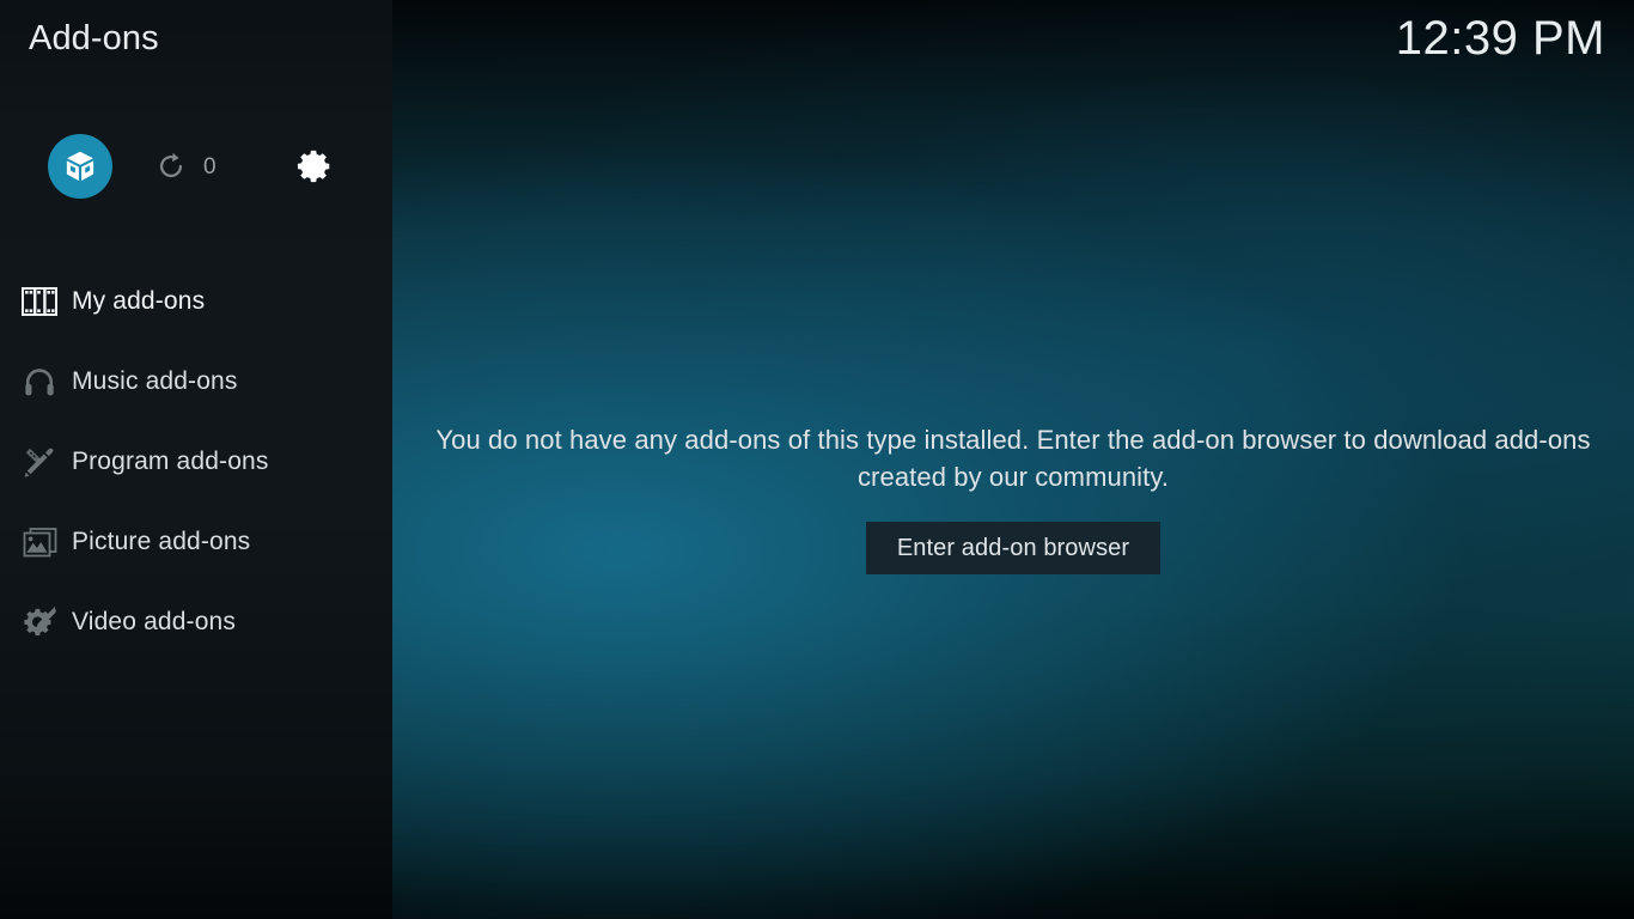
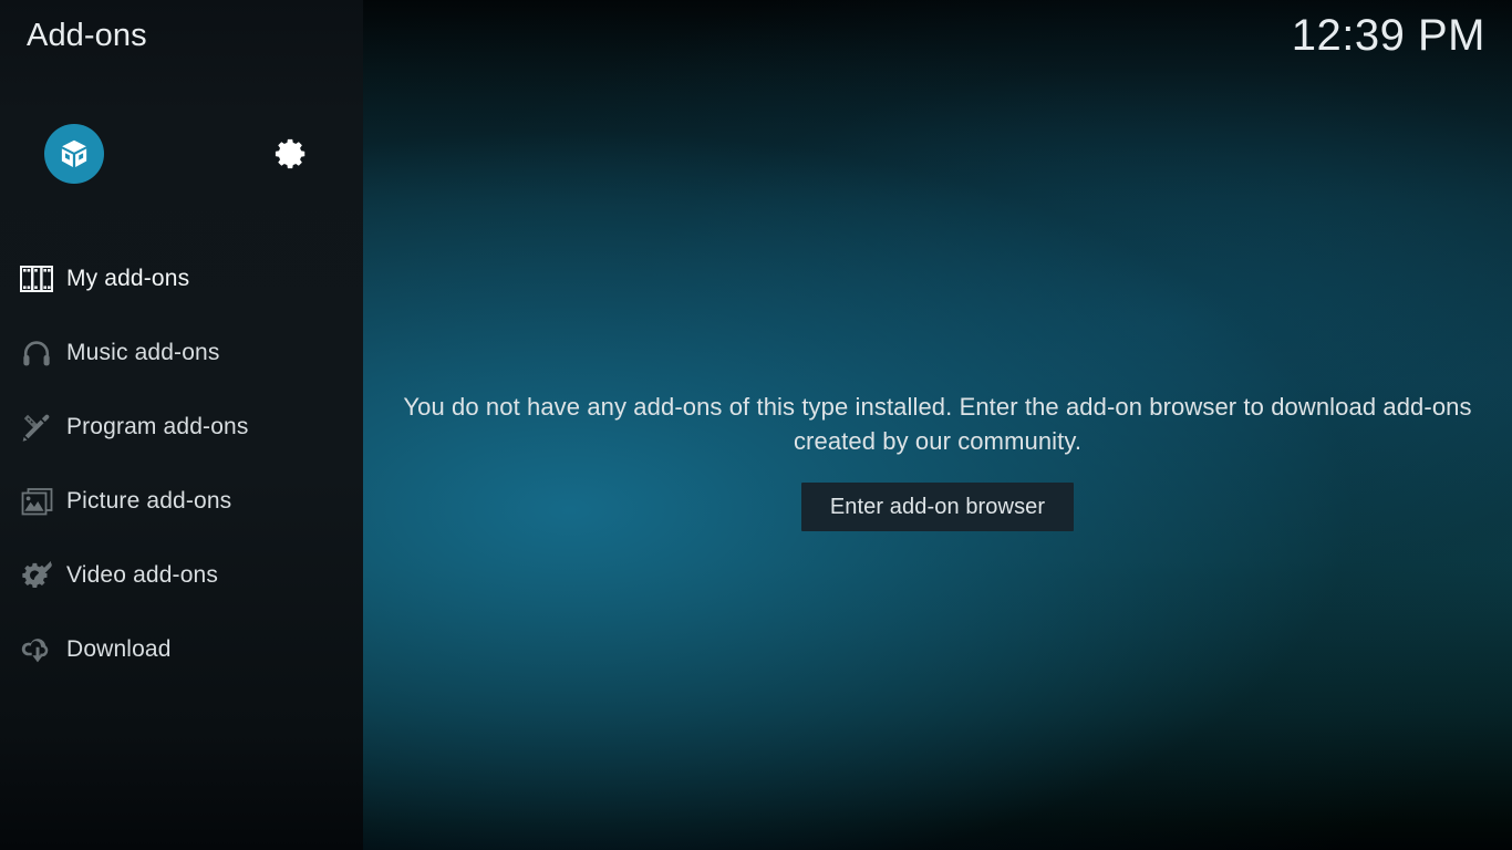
  Add-ons
- 0
  My add-ons
  Music add-ons
  Program add-ons
  Picture add-ons
  Video add-ons
+ Download
  12:39 PM
  You do not have any add-ons of this type installed. Enter the add-on browser to download add-ons created by our community.
  Enter add-on browser
